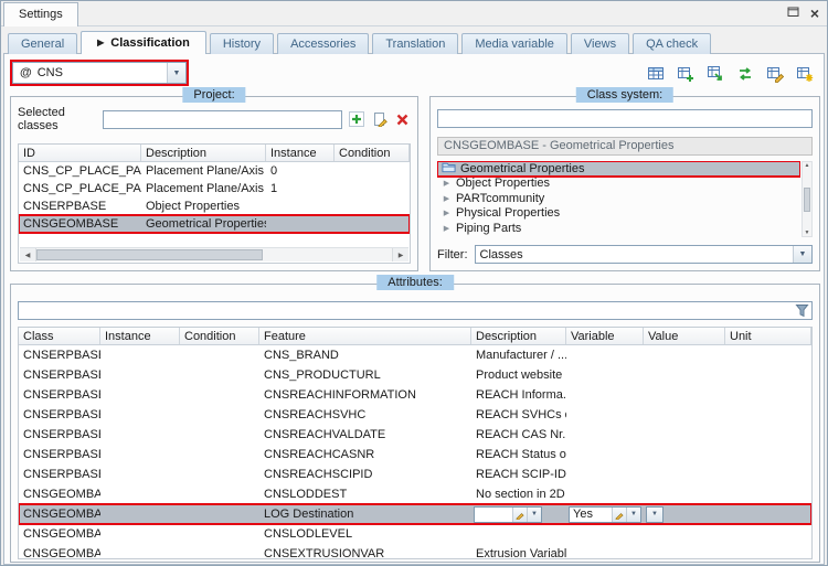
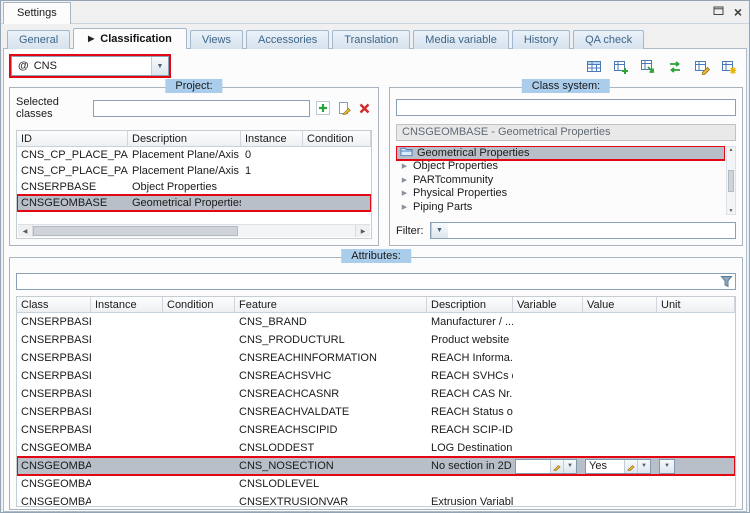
  Settings
  ×
  General
  ▶
  Classification
- History
+ Views
  Accessories
  Translation
  Media variable
- Views
+ History
  QA check
  @
  CNS
  Project:
  Selected classes
  ID
  Description
  Instance
  Condition
  CNS_CP_PLACE_PA
  Placement Plane/Axis
  0
  CNS_CP_PLACE_PA
  Placement Plane/Axis
  1
  CNSERPBASE
  Object Properties
  CNSGEOMBASE
  Geometrical Propertie
  Class system:
  CNSGEOMBASE - Geometrical Properties
  Geometrical Properties
  Object Properties
  PARTcommunity
  Physical Properties
  Piping Parts
  Filter:
- Classes
  Attributes:
  Class
  Instance
  Condition
  Feature
  Description
  Variable
  Value
  Unit
  CNSERPBAS
  CNS_BRAND
  Manufacturer / ...
  CNSERPBAS
  CNS_PRODUCTURL
  Product website
  CNSERPBAS
  CNSREACHINFORMATION
  REACH Informa.
  CNSERPBAS
  CNSREACHSVHC
  REACH SVHCs
  CNSERPBAS
- CNSREACHVALDATE
+ CNSREACHCASNR
  REACH CAS Nr.
  CNSERPBAS
- CNSREACHCASNR
+ CNSREACHVALDATE
  REACH Status o
  CNSERPBAS
  CNSREACHSCIPID
  REACH SCIP-ID
  CNSGEOMBA
  CNSLODDEST
- No section in 2D
+ LOG Destination
  CNSGEOMBA
+ CNS_NOSECTION
- LOG Destination
+ No section in 2D
  Yes
  CNSGEOMBA
  CNSLODLEVEL
  CNSGEOMBA
  CNSEXTRUSIONVAR
  Extrusion Variabl
